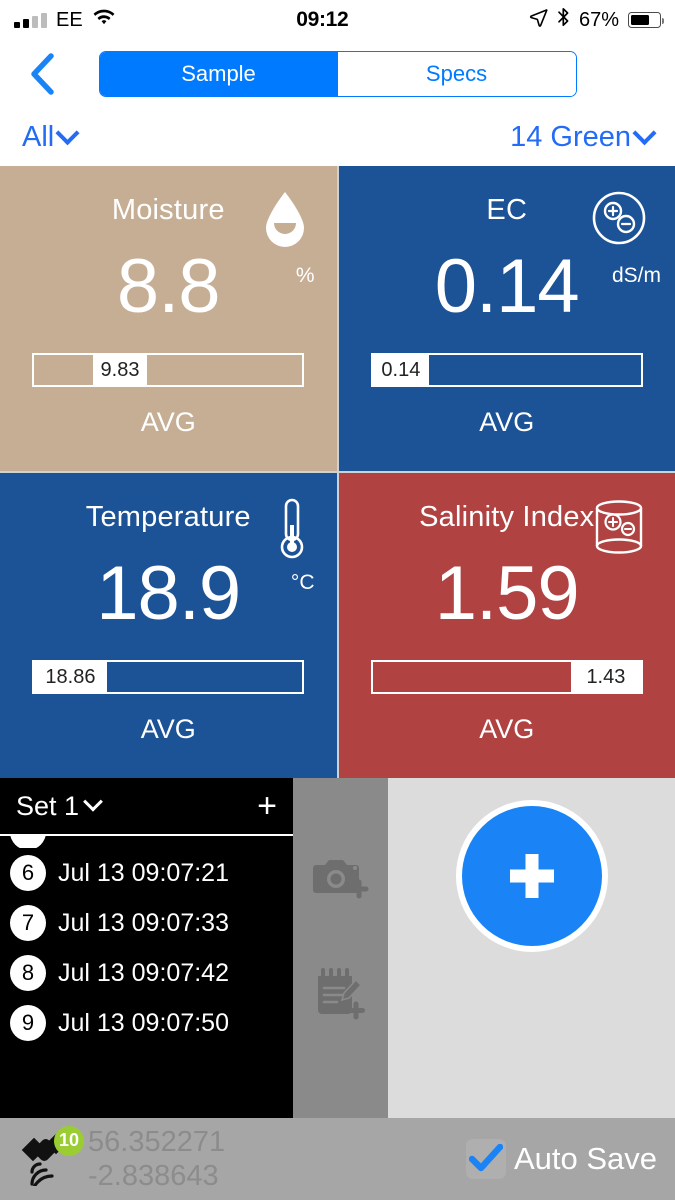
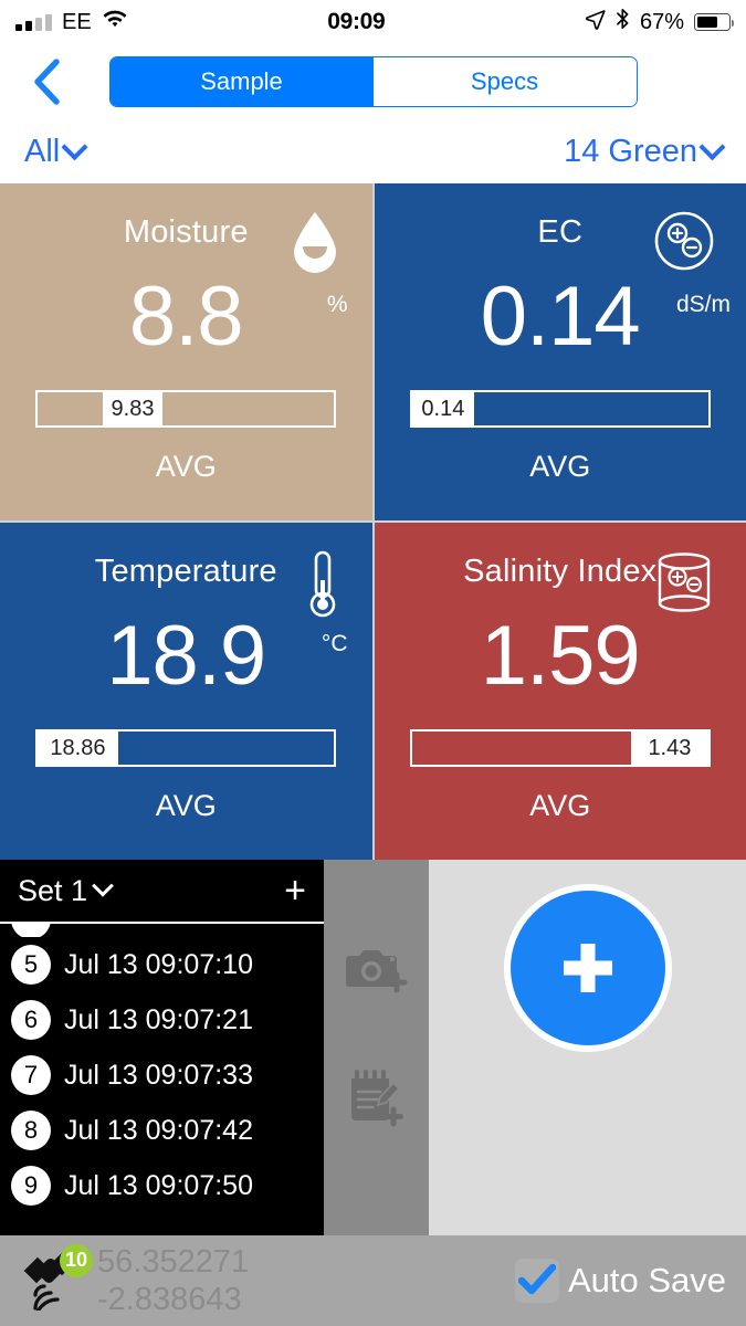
  EE
- 09:12
+ 09:09
  67%
  Sample
  Specs
  All
  14 Green
  Moisture
  %
  8.8
  9.83
  AVG
  EC
  dS/m
  0.14
  0.14
  AVG
  Temperature
  °C
  18.9
  18.86
  AVG
  Salinity Index
  1.59
  1.43
  AVG
  Set 1
  +
+ 5
+ Jul 13 09:07:10
  6
  Jul 13 09:07:21
  7
  Jul 13 09:07:33
  8
  Jul 13 09:07:42
  9
  Jul 13 09:07:50
  10
  56.352271
  -2.838643
  Auto Save
